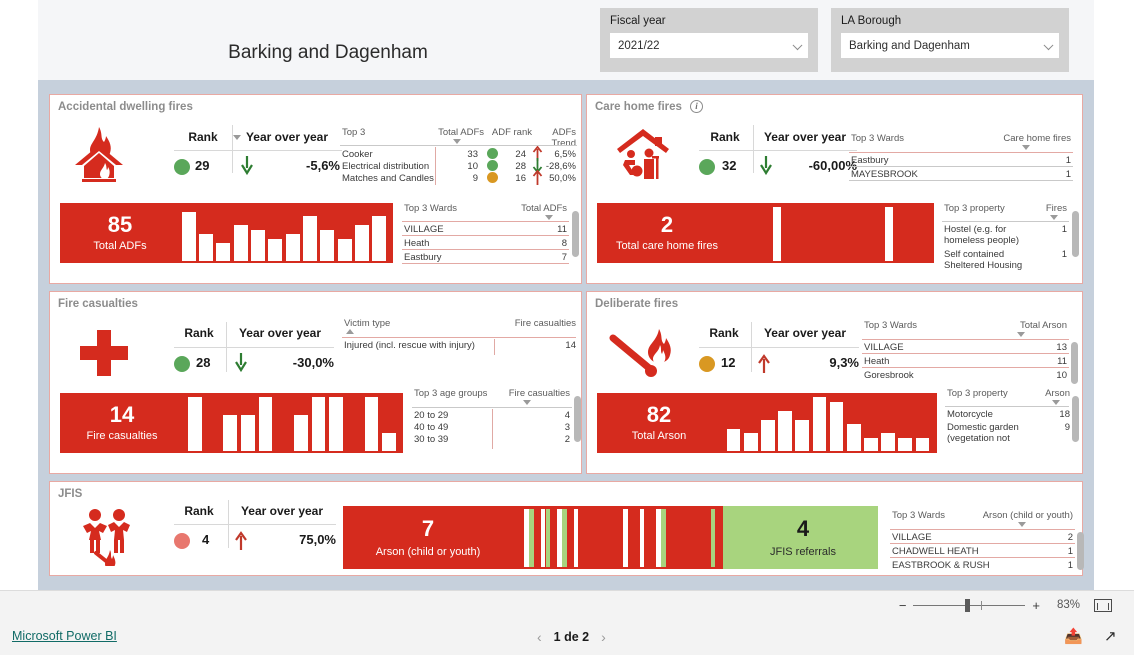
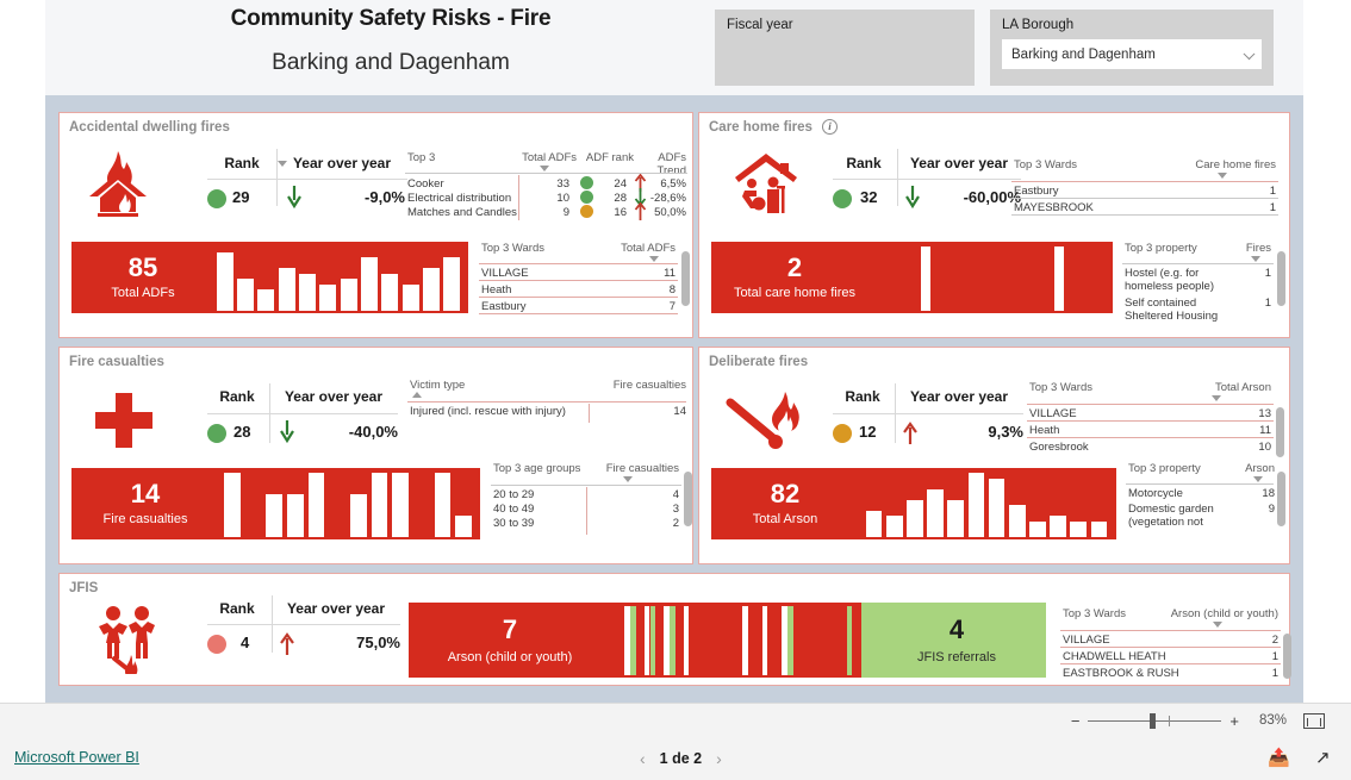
+ Community Safety Risks - Fire
  Barking and Dagenham
  Fiscal year
- 2021/22
  LA Borough
  Barking and Dagenham
  Accidental dwelling fires
  Rank
  Year over year
  29
- -5,6%
+ -9,0%
  Top 3
  Total ADFs
  ADF rank
  ADFs Trend
  Cooker
  33
  24
  6,5%
  Electrical distribution
  10
  28
  -28,6%
  Matches and Candles
  9
  16
  50,0%
  85
  Total ADFs
  Top 3 Wards
  Total ADFs
  VILLAGE
  11
  Heath
  8
  Eastbury
  7
  Care home fires
  i
  Rank
  Year over year
  32
  -60,00
  Top 3 Wards
  Care home fires
  Eastbury
  1
  MAYESBROOK
  1
  2
  Total care home fires
  Top 3 property
  Fires
  Hostel (e.g. for homeless people)
  1
  Self contained Sheltered Housing
  1
  Fire casualties
  Rank
  Year over year
  28
- -30,0%
+ -40,0%
  Victim type
  Fire casualties
  Injured (incl. rescue with injury)
  14
  14
  Fire casualties
  Top 3 age groups
  Fire casualties
  20 to 29
  4
  40 to 49
  3
  30 to 39
  2
  Deliberate fires
  Rank
  Year over year
  12
  9,3%
  Top 3 Wards
  Total Arson
  VILLAGE
  13
  Heath
  11
  Goresbrook
  10
  82
  Total Arson
  Top 3 property
  Arson
  Motorcycle
  18
  Domestic garden (vegetation not
  9
  JFIS
  Rank
  Year over year
  4
  75,0%
  7
  Arson (child or youth)
  4
  JFIS referrals
  Top 3 Wards
  Arson (child or youth)
  VILLAGE
  2
  CHADWELL HEATH
  1
  EASTBROOK & RUSH
  1
  −
  +
  83%
  Microsoft Power BI
  ‹
  1 de 2
  ›
  📤
  ↗
